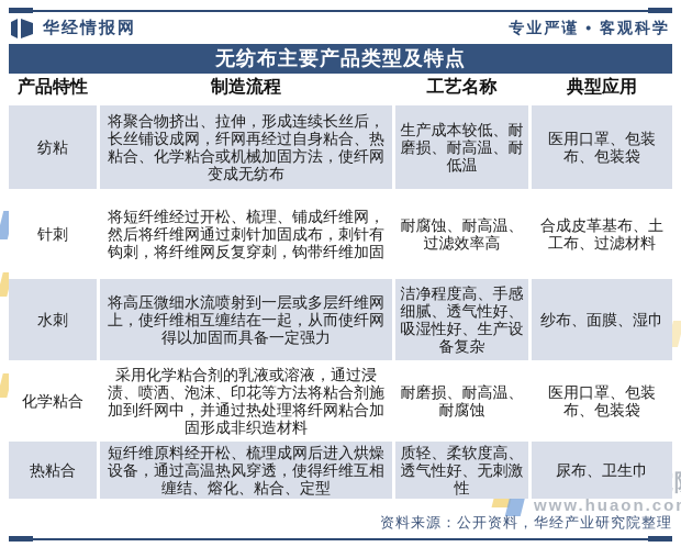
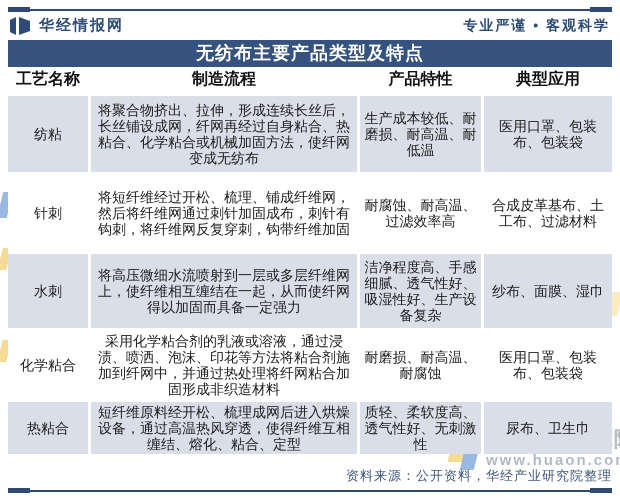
  www.huaon.co
  华经情报网
  专业严谨 • 客观科学
  无纺布主要产品类型及特点
- 产品特性
+ 工艺名称
  制造流程
- 工艺名称
+ 产品特性
  典型应用
  纺粘
  将聚合物挤出、拉伸，形成连续长丝后，长丝铺设成网，纤网再经过自身粘合、热粘合、化学粘合或机械加固方法，使纤网变成无纺布
  生产成本较低、耐磨损、耐高温、耐低温
  医用口罩、包装布、包装袋
  针刺
  将短纤维经过开松、梳理、铺成纤维网，然后将纤维网通过刺针加固成布，刺针有钩刺，将纤维网反复穿刺，钩带纤维加固
  耐腐蚀、耐高温、过滤效率高
  合成皮革基布、土工布、过滤材料
  水刺
  将高压微细水流喷射到一层或多层纤维网上，使纤维相互缠结在一起，从而使纤网得以加固而具备一定强力
  洁净程度高、手感细腻、透气性好、吸湿性好、生产设备复杂
  纱布、面膜、湿巾
  化学粘合
  采用化学粘合剂的乳液或溶液，通过浸渍、喷洒、泡沫、印花等方法将粘合剂施加到纤网中，并通过热处理将纤网粘合加固形成非织造材料
  耐磨损、耐高温、耐腐蚀
  医用口罩、包装布、包装袋
  热粘合
  短纤维原料经开松、梳理成网后进入烘燥设备，通过高温热风穿透，使得纤维互相缠结、熔化、粘合、定型
  质轻、柔软度高、透气性好、无刺激性
  尿布、卫生巾
  资料来源：公开资料，华经产业研究院整理
